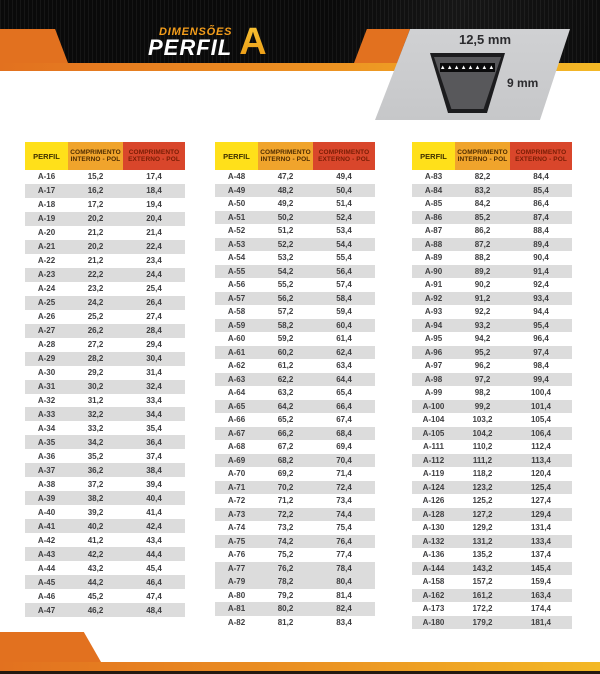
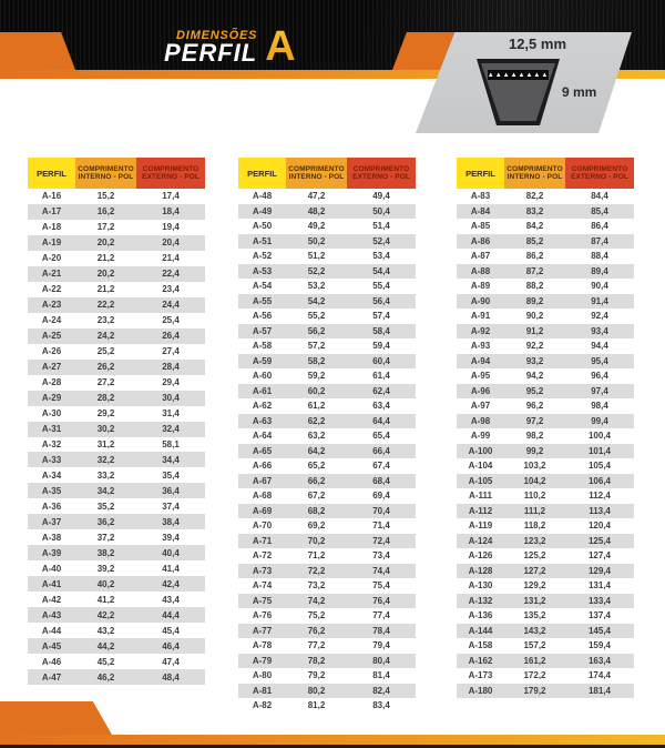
  DIMENSÕES
  PERFIL
  A
  12,5 mm
  9 mm
  PERFIL
  A-16
  15,2
  17,4
  A-17
  16,2
  18,4
  A-18
  17,2
  19,4
  A-19
  20,2
  20,4
  A-20
  21,2
  21,4
  A-21
  20,2
  22,4
  A-22
  21,2
  23,4
  A-23
  22,2
  24,4
  A-24
  23,2
  25,4
  A-25
  24,2
  26,4
  A-26
  25,2
  27,4
  A-27
  26,2
  28,4
  A-28
  27,2
  29,4
  A-29
  28,2
  30,4
  A-30
  29,2
  31,4
  A-31
  30,2
  32,4
  A-32
  31,2
- 33,4
+ 58,1
  A-33
  32,2
  34,4
  A-34
  33,2
  35,4
  A-35
  34,2
  36,4
  A-36
  35,2
  37,4
  A-37
  36,2
  38,4
  A-38
  37,2
  39,4
  A-39
  38,2
  40,4
  A-40
  39,2
  41,4
  A-41
  40,2
  42,4
  A-42
  41,2
  43,4
  A-43
  42,2
  44,4
  A-44
  43,2
  45,4
  A-45
  44,2
  46,4
  A-46
  45,2
  47,4
  A-47
  46,2
  48,4
  PERFIL
  A-48
  47,2
  49,4
  A-49
  48,2
  50,4
  A-50
  49,2
  51,4
  A-51
  50,2
  52,4
  A-52
  51,2
  53,4
  A-53
  52,2
  54,4
  A-54
  53,2
  55,4
  A-55
  54,2
  56,4
  A-56
  55,2
  57,4
  A-57
  56,2
  58,4
  A-58
  57,2
  59,4
  A-59
  58,2
  60,4
  A-60
  59,2
  61,4
  A-61
  60,2
  62,4
  A-62
  61,2
  63,4
  A-63
  62,2
  64,4
  A-64
  63,2
  65,4
  A-65
  64,2
  66,4
  A-66
  65,2
  67,4
  A-67
  66,2
  68,4
  A-68
  67,2
  69,4
  A-69
  68,2
  70,4
  A-70
  69,2
  71,4
  A-71
  70,2
  72,4
  A-72
  71,2
  73,4
  A-73
  72,2
  74,4
  A-74
  73,2
  75,4
  A-75
  74,2
  76,4
  A-76
  75,2
  77,4
  A-77
  76,2
  78,4
+ A-78
+ 77,2
+ 79,4
  A-79
  78,2
  80,4
  A-80
  79,2
  81,4
  A-81
  80,2
  82,4
  A-82
  81,2
  83,4
  PERFIL
  A-83
  82,2
  84,4
  A-84
  83,2
  85,4
  A-85
  84,2
  86,4
  A-86
  85,2
  87,4
  A-87
  86,2
  88,4
  A-88
  87,2
  89,4
  A-89
  88,2
  90,4
  A-90
  89,2
  91,4
  A-91
  90,2
  92,4
  A-92
  91,2
  93,4
  A-93
  92,2
  94,4
  A-94
  93,2
  95,4
  A-95
  94,2
  96,4
  A-96
  95,2
  97,4
  A-97
  96,2
  98,4
  A-98
  97,2
  99,4
  A-99
  98,2
  100,4
  A-100
  99,2
  101,4
  A-104
  103,2
  105,4
  A-105
  104,2
  106,4
  A-111
  110,2
  112,4
  A-112
  111,2
  113,4
  A-119
  118,2
  120,4
  A-124
  123,2
  125,4
  A-126
  125,2
  127,4
  A-128
  127,2
  129,4
  A-130
  129,2
  131,4
  A-132
  131,2
  133,4
  A-136
  135,2
  137,4
  A-144
  143,2
  145,4
  A-158
  157,2
  159,4
  A-162
  161,2
  163,4
  A-173
  172,2
  174,4
  A-180
  179,2
  181,4
